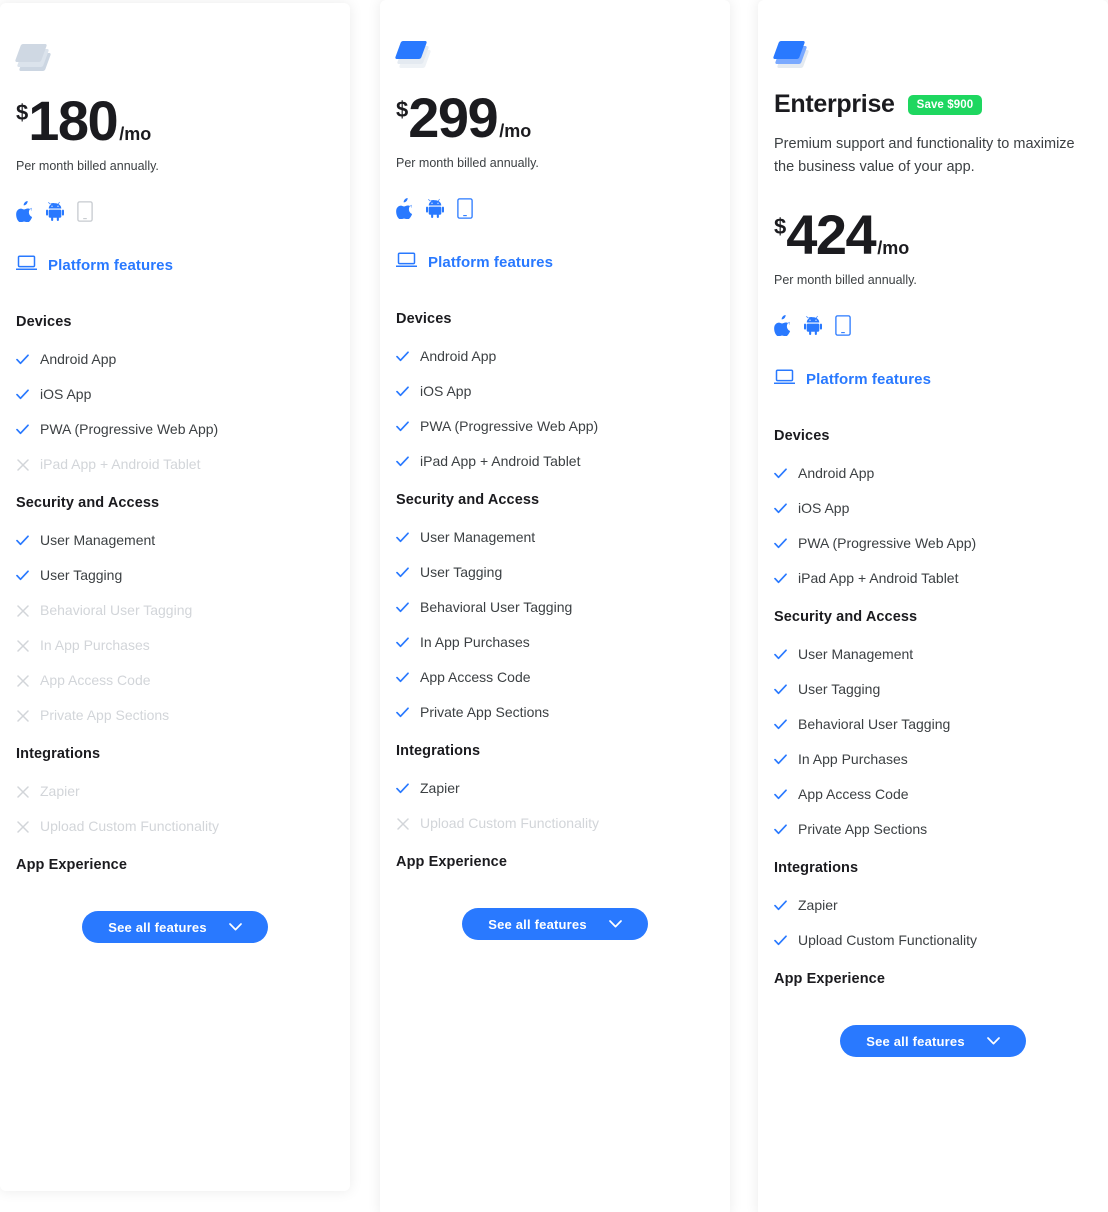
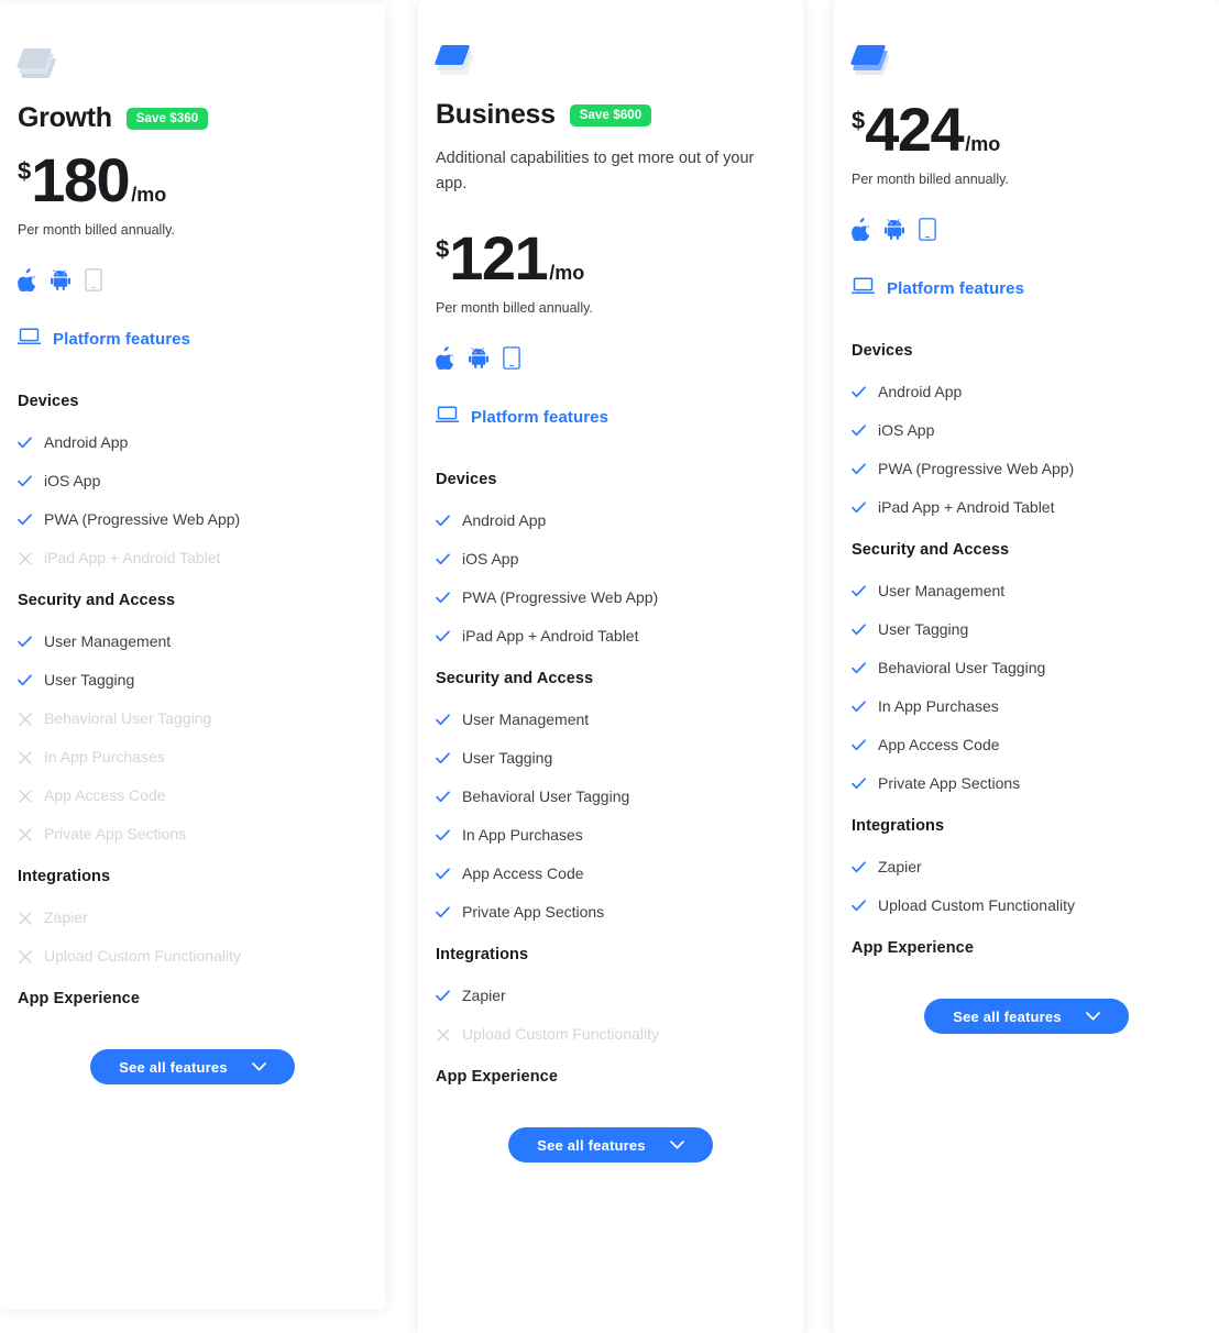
+ Growth
+ Save $360
  $
  180
  /mo
  Per month billed annually.
  Platform features
  Devices
  Android App
  iOS App
  PWA (Progressive Web App)
  iPad App + Android Tablet
  Security and Access
  User Management
  User Tagging
  Behavioral User Tagging
  In App Purchases
  App Access Code
  Private App Sections
  Integrations
  Zapier
  Upload Custom Functionality
  App Experience
  See all features
+ Business
+ Save $600
+ Additional capabilities to get more out of your app.
  $
- 299
+ 121
  /mo
  Per month billed annually.
  Platform features
  Devices
  Android App
  iOS App
  PWA (Progressive Web App)
  iPad App + Android Tablet
  Security and Access
  User Management
  User Tagging
  Behavioral User Tagging
  In App Purchases
  App Access Code
  Private App Sections
  Integrations
  Zapier
  Upload Custom Functionality
  App Experience
  See all features
- Enterprise
- Save $900
- Premium support and functionality to maximize the business value of your app.
  $
  424
  /mo
  Per month billed annually.
  Platform features
  Devices
  Android App
  iOS App
  PWA (Progressive Web App)
  iPad App + Android Tablet
  Security and Access
  User Management
  User Tagging
  Behavioral User Tagging
  In App Purchases
  App Access Code
  Private App Sections
  Integrations
  Zapier
  Upload Custom Functionality
  App Experience
  See all features
